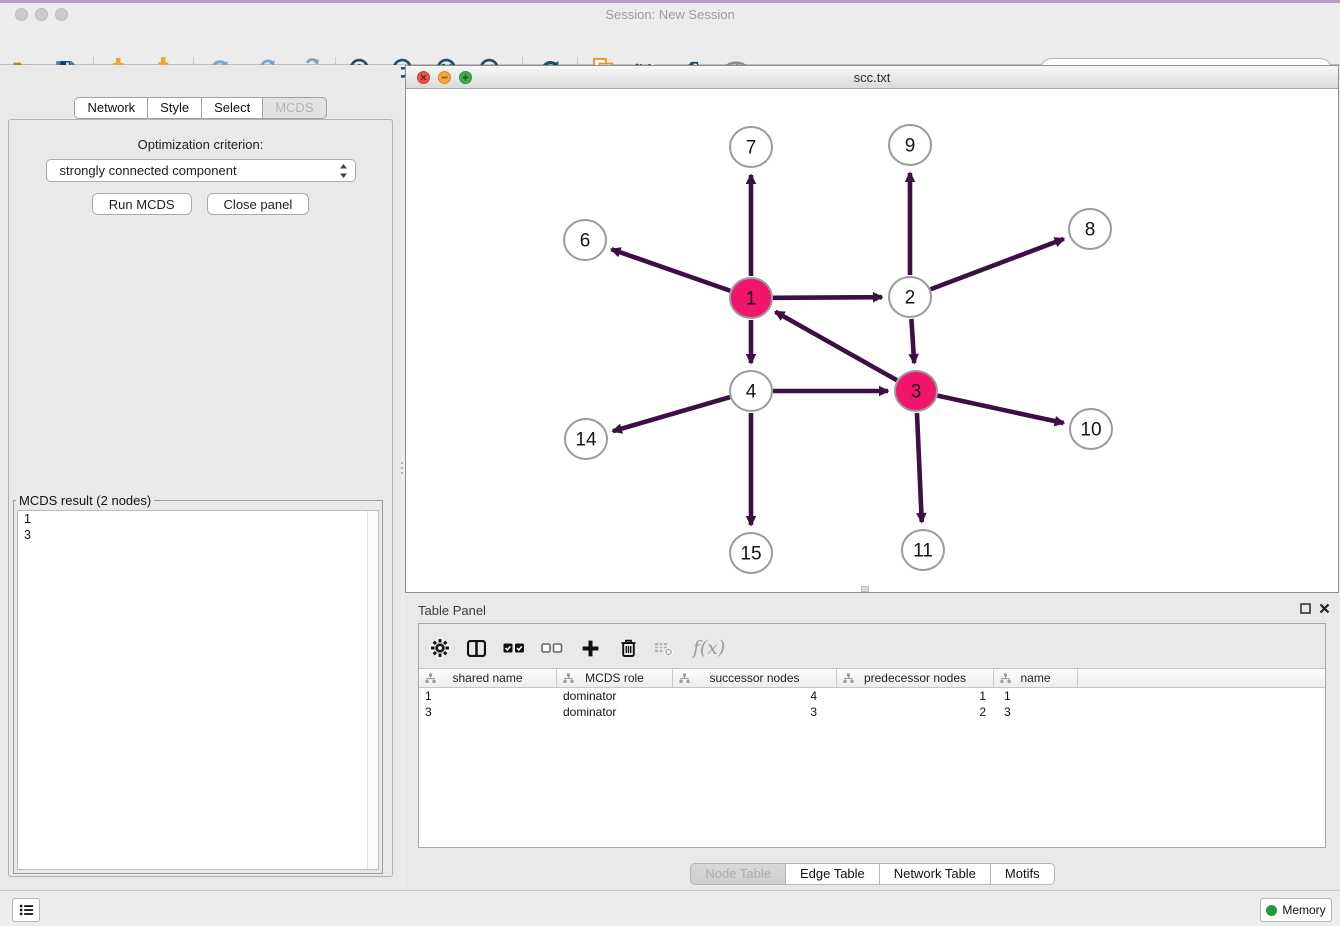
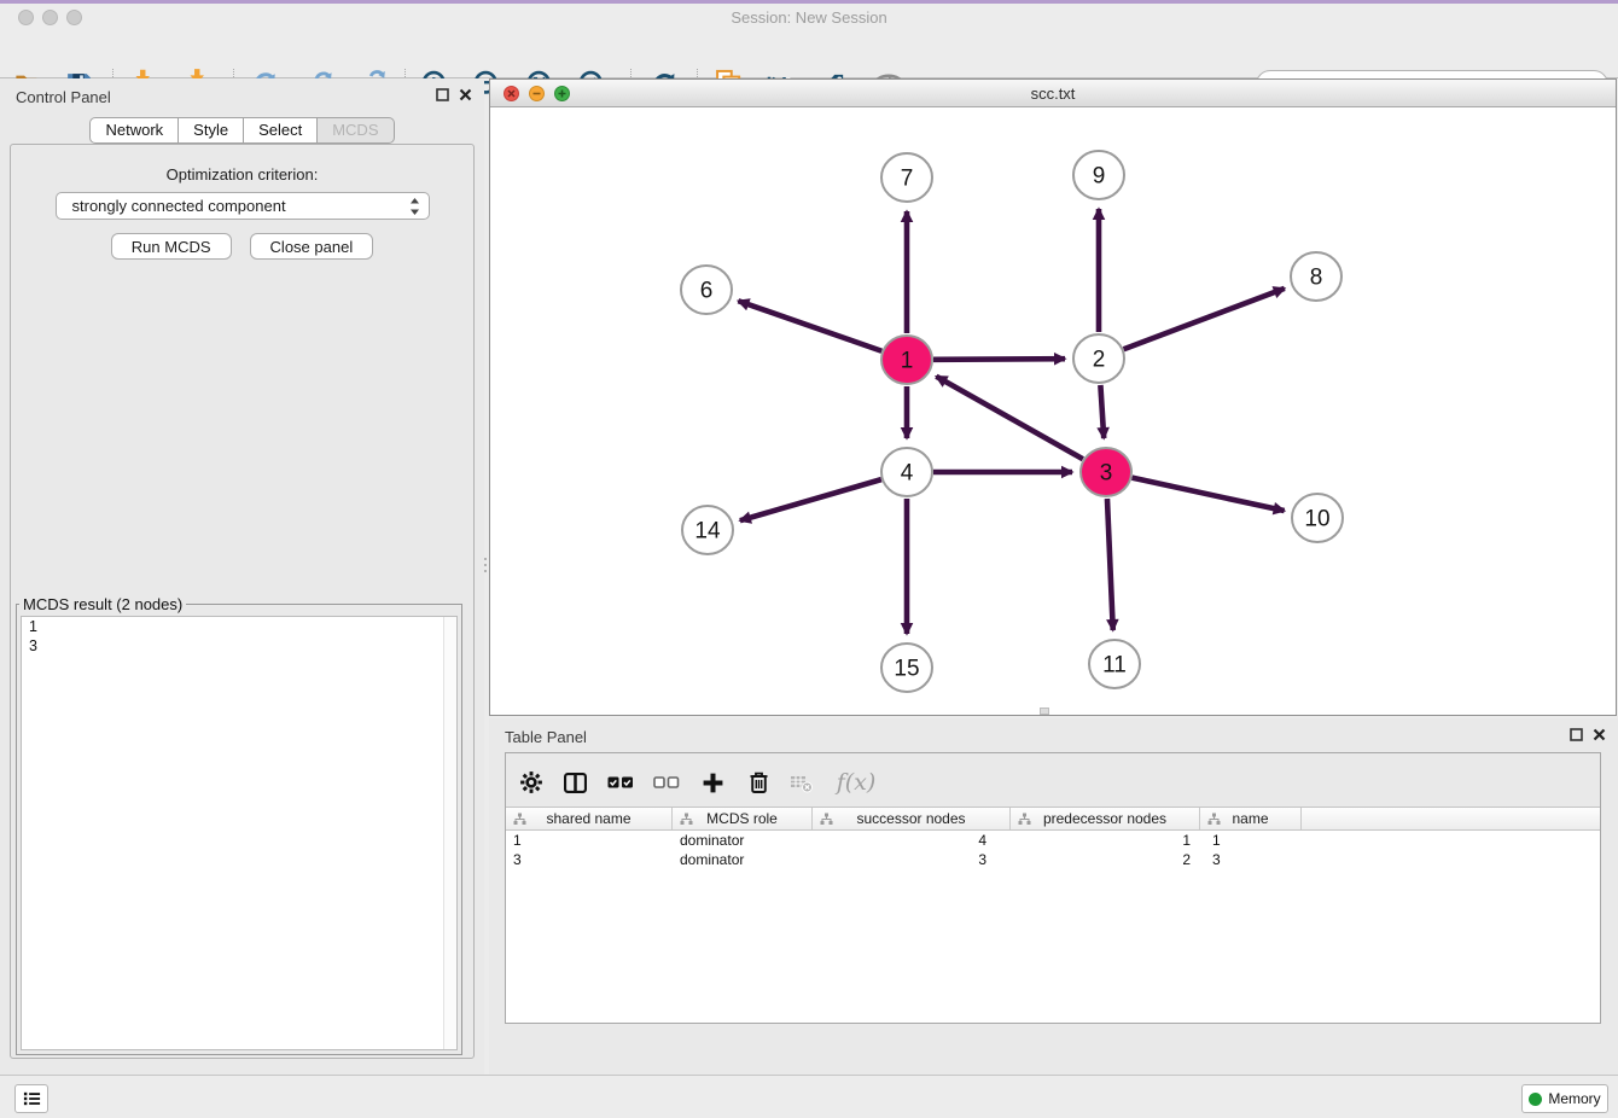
  Session: New Session
+ Control Panel
  Network
  Style
  Select
  MCDS
  Optimization criterion:
  strongly connected component
  Run MCDS
  Close panel
  MCDS result (2 nodes)
  1
  3
  scc.txt
  7
  9
  6
  8
  1
  2
  4
  3
  14
  10
  15
  11
  Table Panel
  f(x)
  shared name
  MCDS role
  successor nodes
  predecessor nodes
  name
  1
  dominator
  4
  1
  1
  3
  dominator
  3
  2
  3
- Node Table
- Edge Table
- Network Table
- Motifs
  Memory
